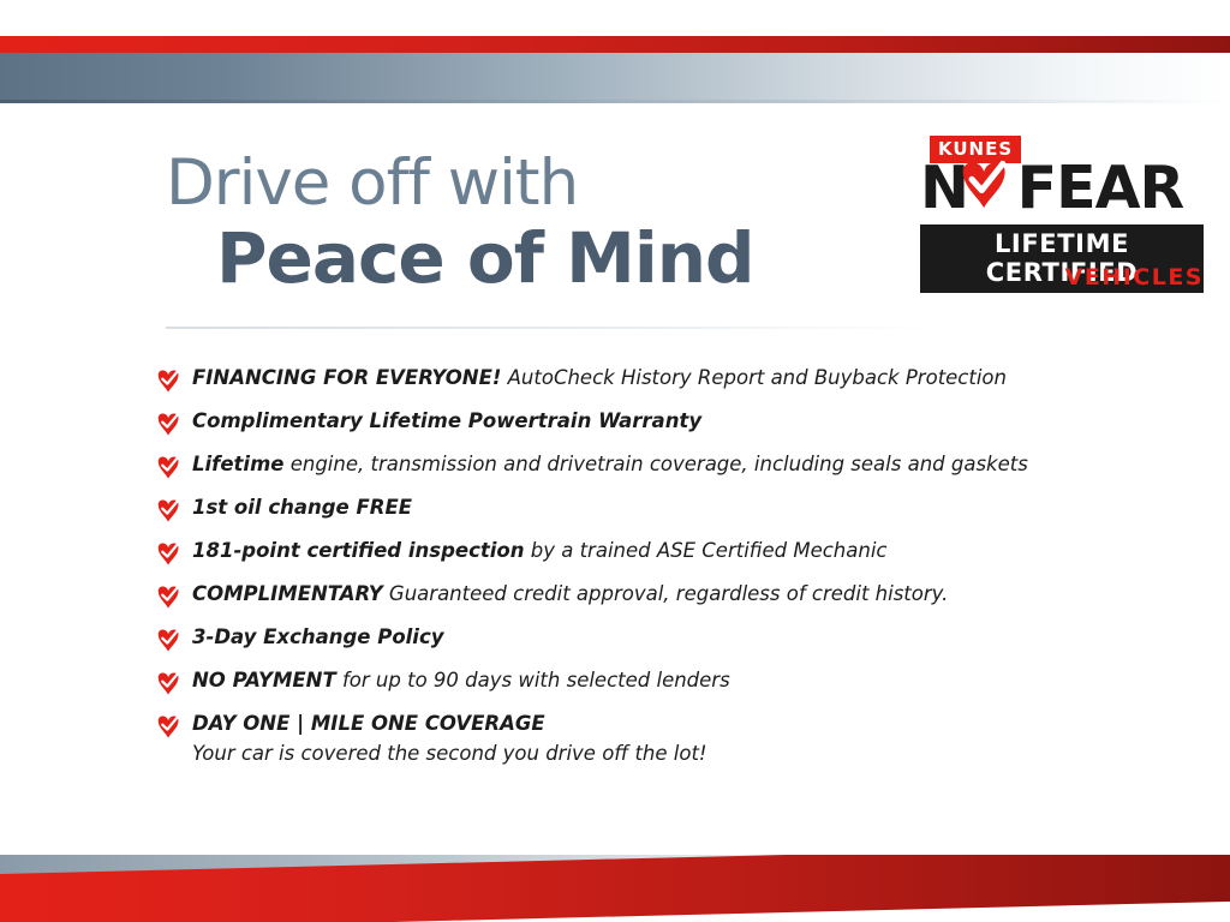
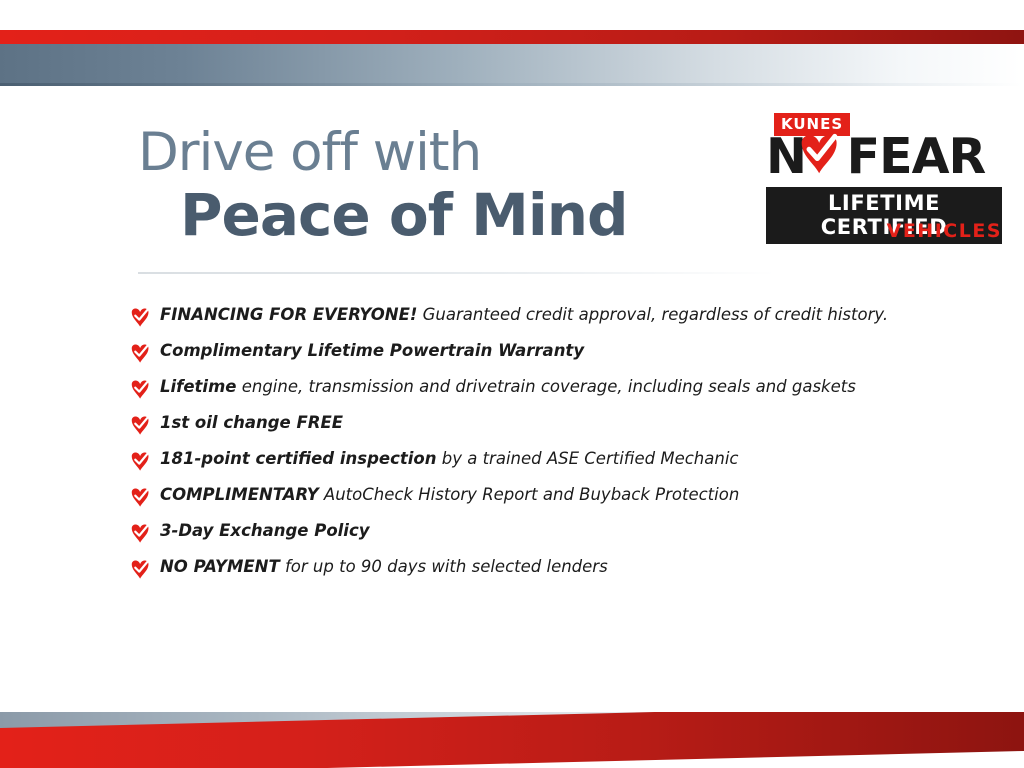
  Drive off with
  Peace of Mind
  KUNES
  N FEAR
  LIFETIME CERTIFIED
  VEHICLES
- FINANCING FOR EVERYONE! AutoCheck History Report and Buyback Protection
+ FINANCING FOR EVERYONE! Guaranteed credit approval, regardless of credit history.
  Complimentary Lifetime Powertrain Warranty
  Lifetime engine, transmission and drivetrain coverage, including seals and gaskets
  1st oil change FREE
  181-point certified inspection by a trained ASE Certified Mechanic
- COMPLIMENTARY Guaranteed credit approval, regardless of credit history.
+ COMPLIMENTARY AutoCheck History Report and Buyback Protection
  3-Day Exchange Policy
  NO PAYMENT for up to 90 days with selected lenders
- DAY ONE | MILE ONE COVERAGE
- Your car is covered the second you drive off the lot!
